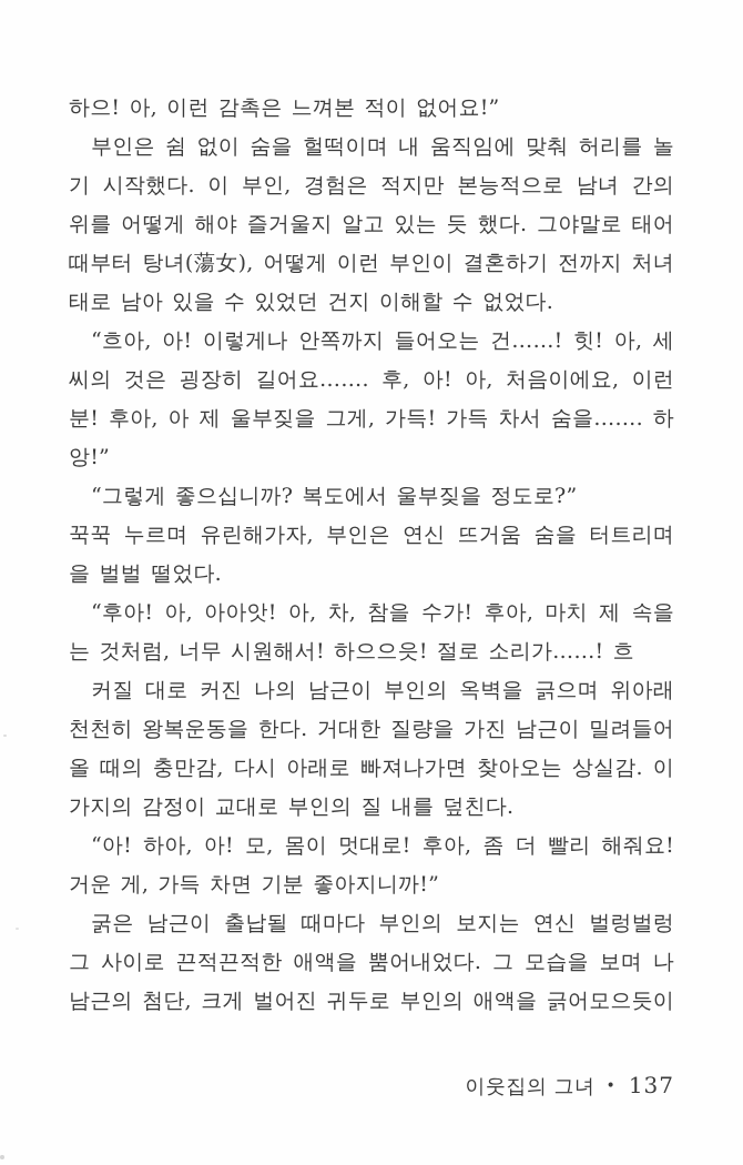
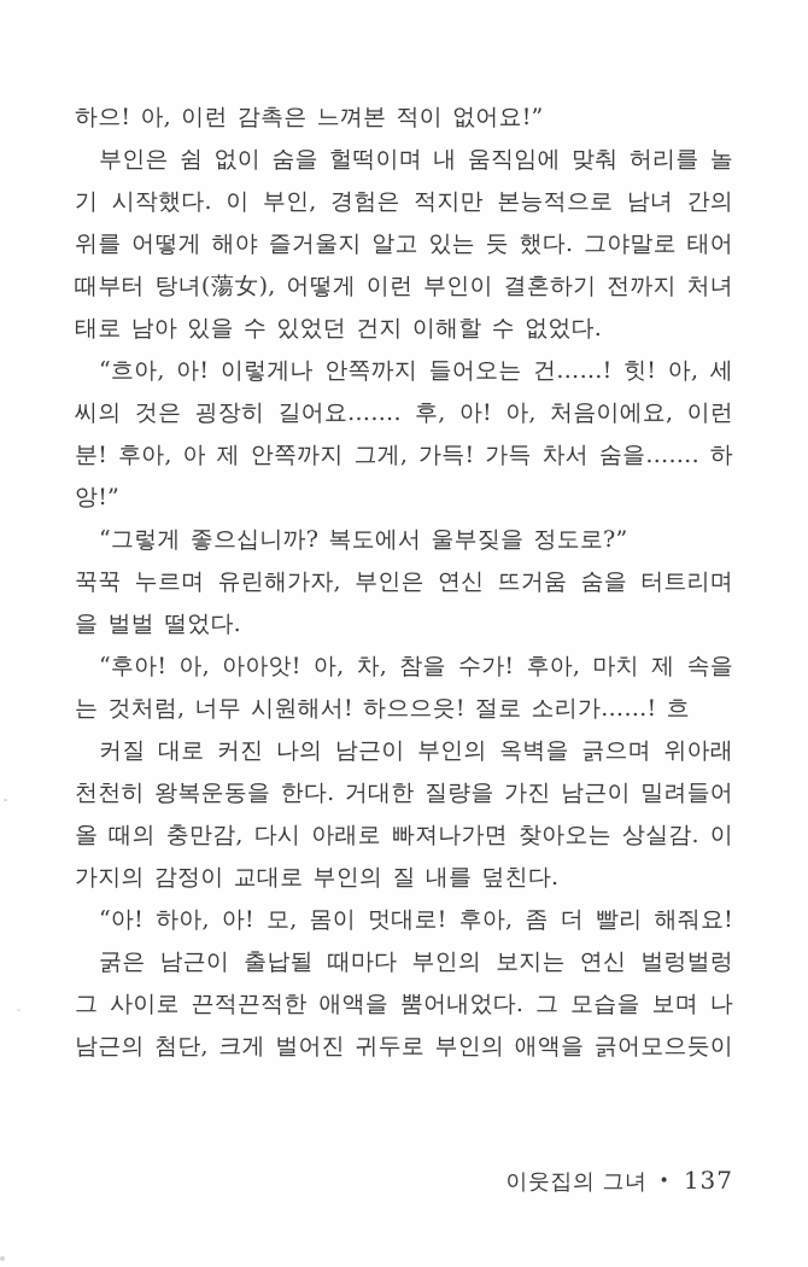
  하으! 아, 이런 감촉은 느껴본 적이 없어요!”
  부인은 쉼 없이 숨을 헐떡이며 내 움직임에 맞춰 허리를 놀
  기 시작했다. 이 부인, 경험은 적지만 본능적으로 남녀 간의
  위를 어떻게 해야 즐거울지 알고 있는 듯 했다. 그야말로 태어
  때부터 탕녀(蕩女), 어떻게 이런 부인이 결혼하기 전까지 처녀
  태로 남아 있을 수 있었던 건지 이해할 수 없었다.
  “흐아, 아! 이렇게나 안쪽까지 들어오는 건……! 힛! 아, 세
  씨의 것은 굉장히 길어요……. 후, 아! 아, 처음이에요, 이런
- 분! 후아, 아 제 울부짖을 그게, 가득! 가득 차서 숨을……. 하
+ 분! 후아, 아 제 안쪽까지 그게, 가득! 가득 차서 숨을……. 하
  앙!”
  “그렇게 좋으십니까? 복도에서 울부짖을 정도로?”
  꾹꾹 누르며 유린해가자, 부인은 연신 뜨거움 숨을 터트리며
  을 벌벌 떨었다.
  “후아! 아, 아아앗! 아, 차, 참을 수가! 후아, 마치 제 속을
  는 것처럼, 너무 시원해서! 하으으읏! 절로 소리가……! 흐
  커질 대로 커진 나의 남근이 부인의 옥벽을 긁으며 위아래
  천천히 왕복운동을 한다. 거대한 질량을 가진 남근이 밀려들어
  올 때의 충만감, 다시 아래로 빠져나가면 찾아오는 상실감. 이
  가지의 감정이 교대로 부인의 질 내를 덮친다.
  “아! 하아, 아! 모, 몸이 멋대로! 후아, 좀 더 빨리 해줘요!
- 거운 게, 가득 차면 기분 좋아지니까!”
  굵은 남근이 출납될 때마다 부인의 보지는 연신 벌렁벌렁
  그 사이로 끈적끈적한 애액을 뿜어내었다. 그 모습을 보며 나
  남근의 첨단, 크게 벌어진 귀두로 부인의 애액을 긁어모으듯이
  이웃집의 그녀
  •
  137
